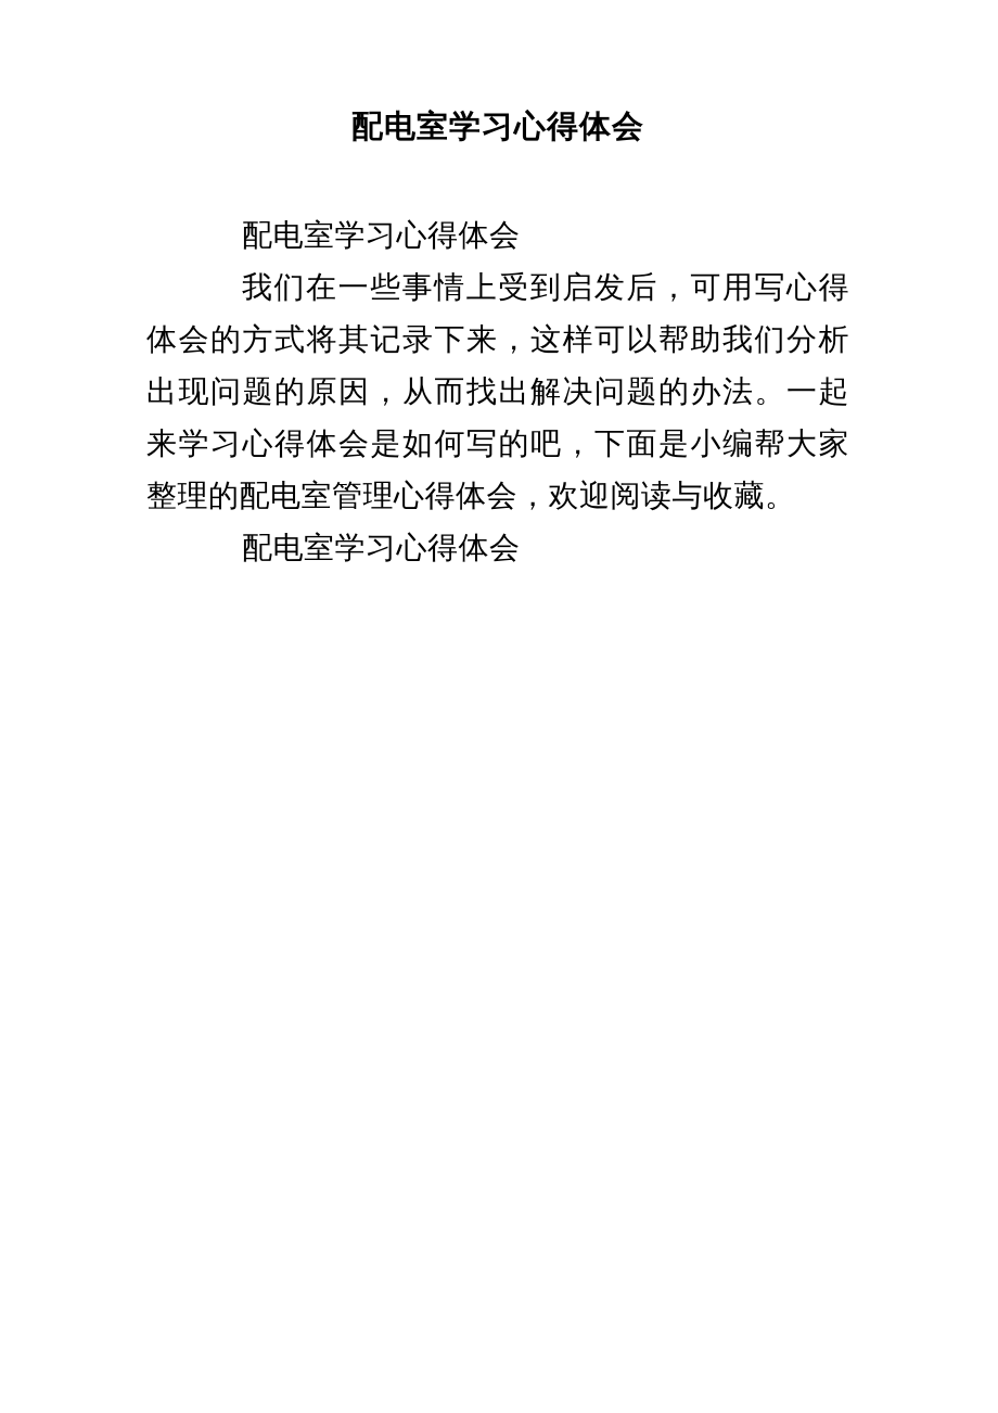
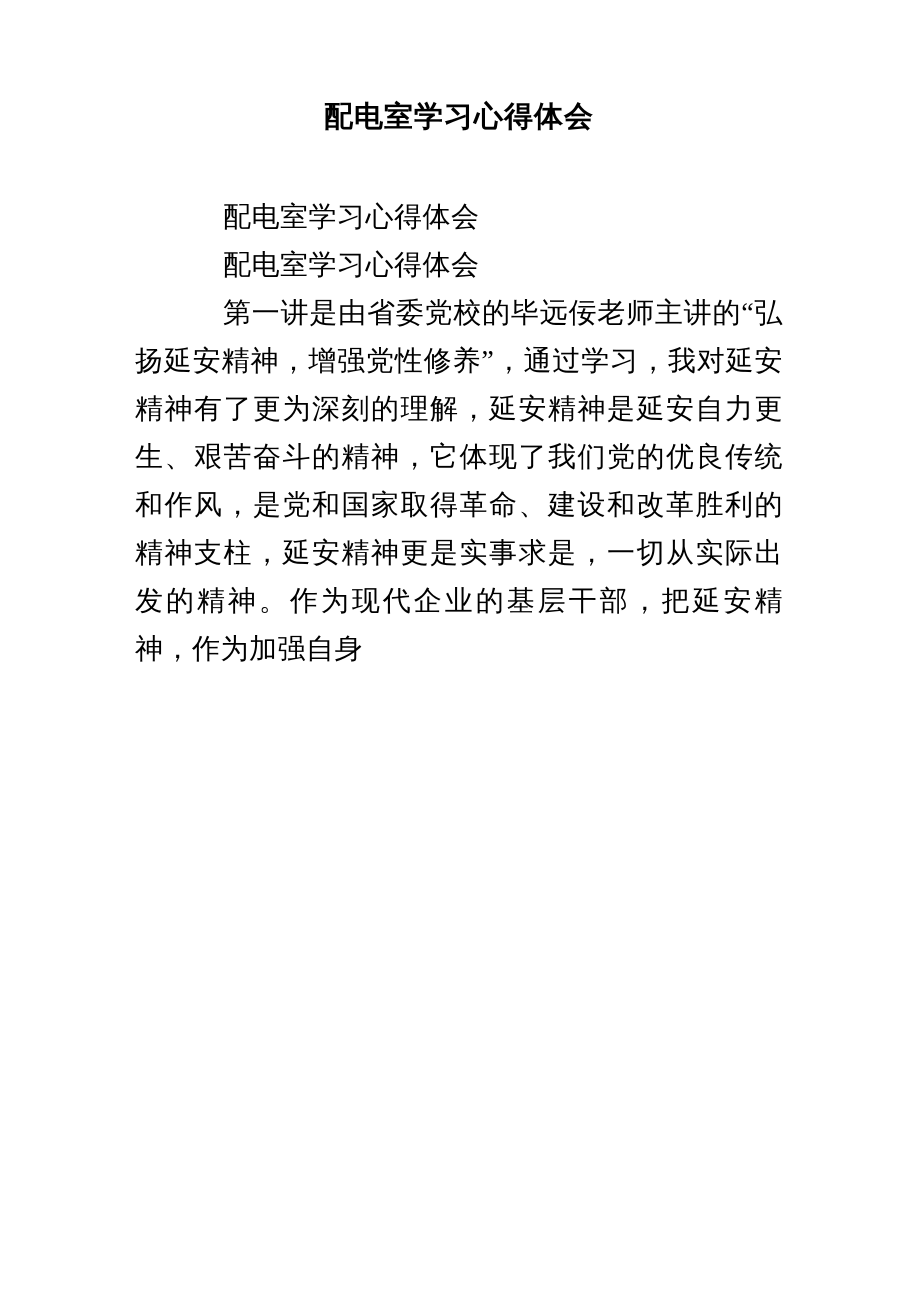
  配电室学习心得体会
  配电室学习心得体会
- 我们在一些事情上受到启发后，可用写心得体会的方式将其记录下来，这样可以帮助我们分析出现问题的原因，从而找出解决问题的办法。一起来学习心得体会是如何写的吧，下面是小编帮大家整理的配电室管理心得体会，欢迎阅读与收藏。
  配电室学习心得体会
+ 第一讲是由省委党校的毕远佞老师主讲的“弘扬延安精神，增强党性修养”，通过学习，我对延安精神有了更为深刻的理解，延安精神是延安自力更生、艰苦奋斗的精神，它体现了我们党的优良传统和作风，是党和国家取得革命、建设和改革胜利的精神支柱，延安精神更是实事求是，一切从实际出发的精神。作为现代企业的基层干部，把延安精神，作为加强自身
